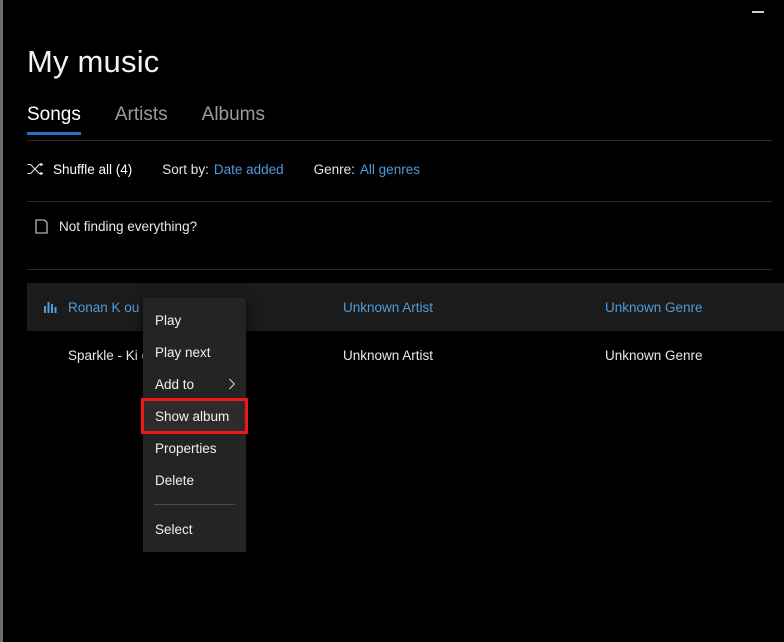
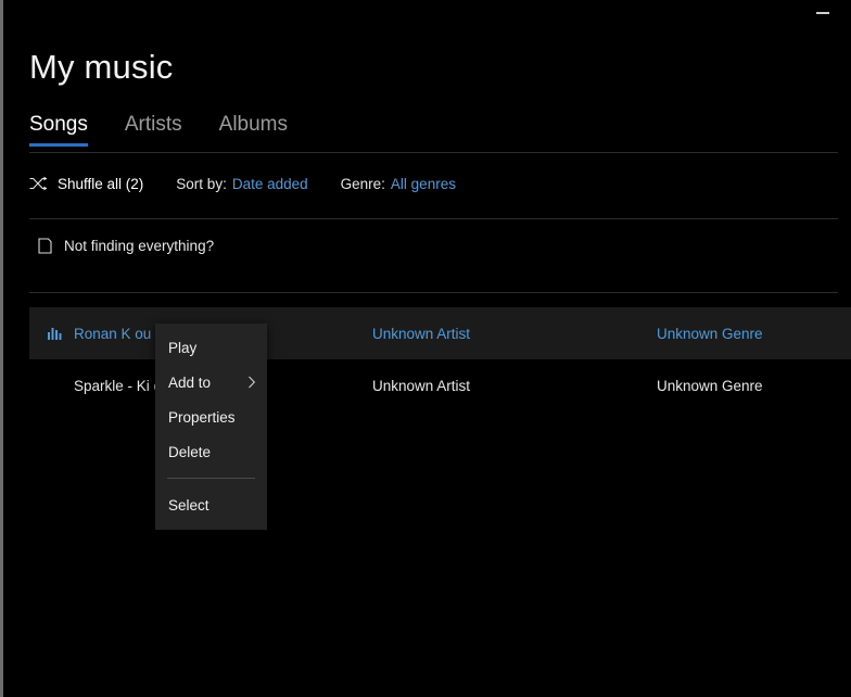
  My music
  Songs
  Artists
  Albums
- Shuffle all (4)
+ Shuffle all (2)
  Sort by:
  Date added
  Genre:
  All genres
  Not finding everything?
  Unknown Artist
  Unknown Genre
  Unknown Artist
  Unknown Genre
  Play
- Play next
  Add to
- Show album
  Properties
  Delete
  Select
